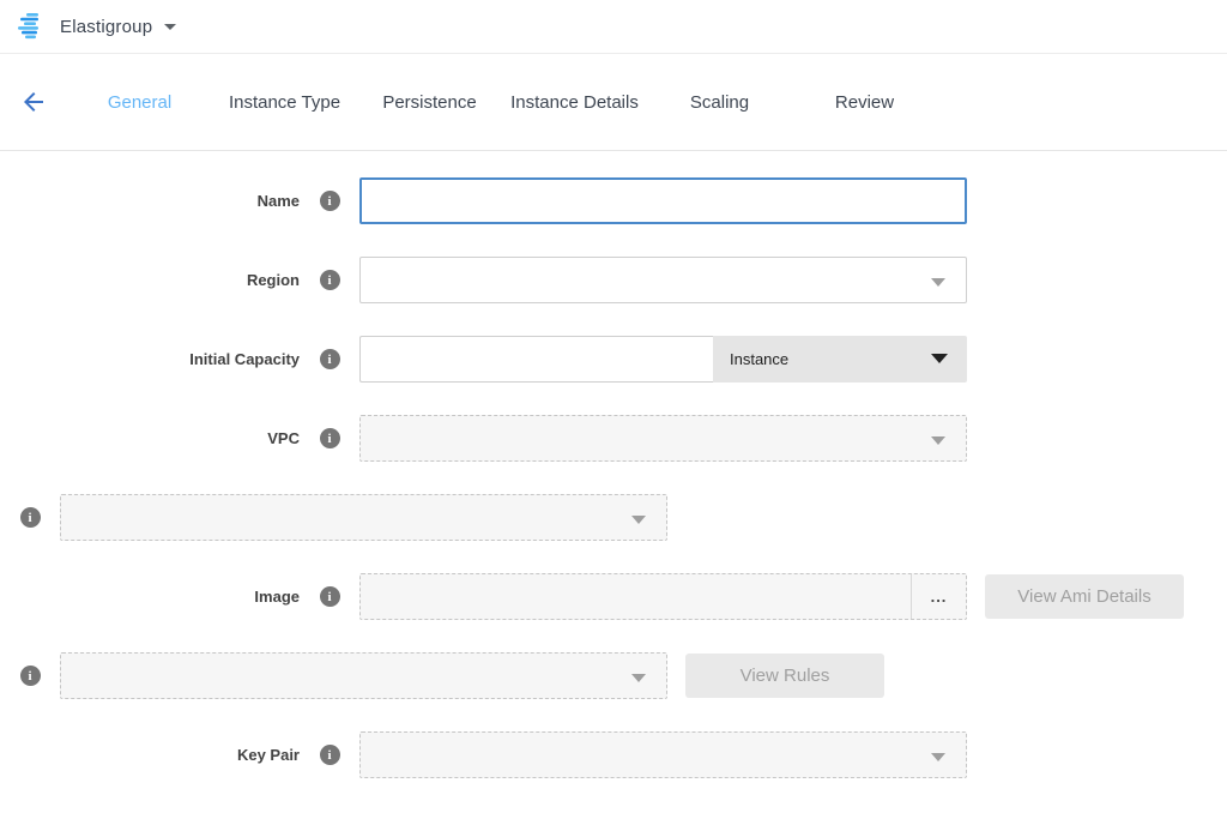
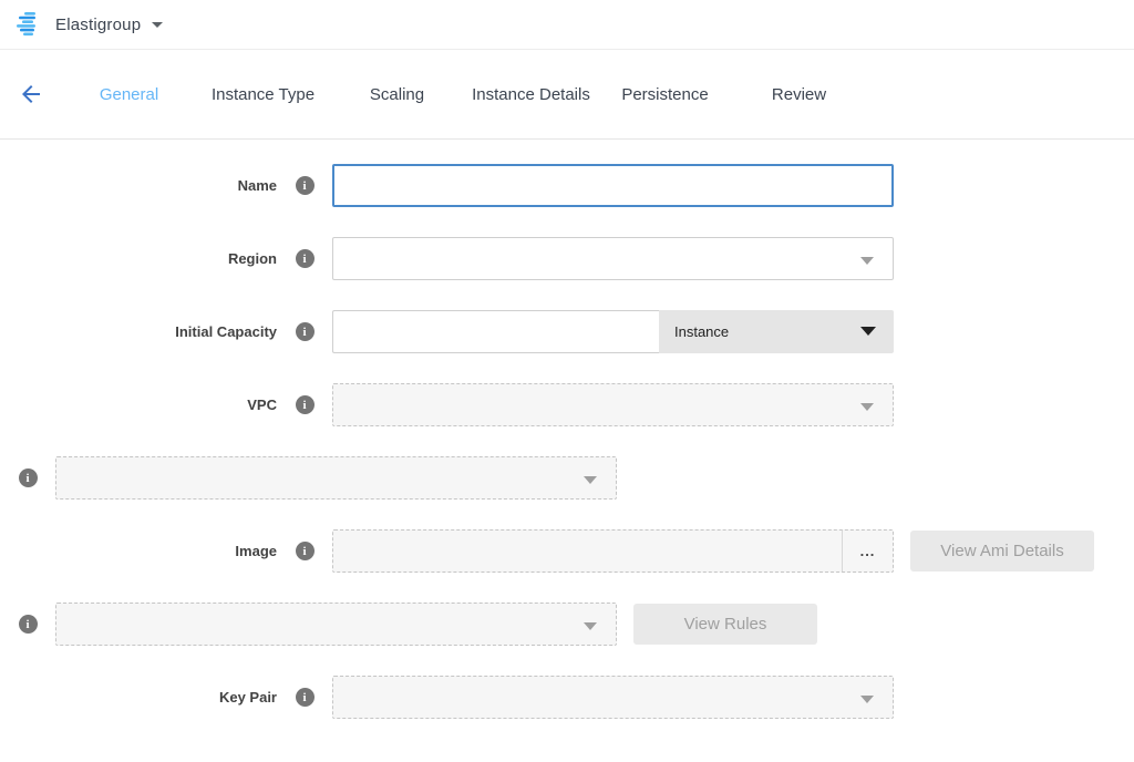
  Elastigroup
  General
  Instance Type
- Persistence
+ Scaling
  Instance Details
- Scaling
+ Persistence
  Review
  Name
  i
  Region
  i
  Initial Capacity
  i
  Instance
  VPC
  i
  i
  Image
  i
  ...
  View Ami Details
  i
  View Rules
  Key Pair
  i
